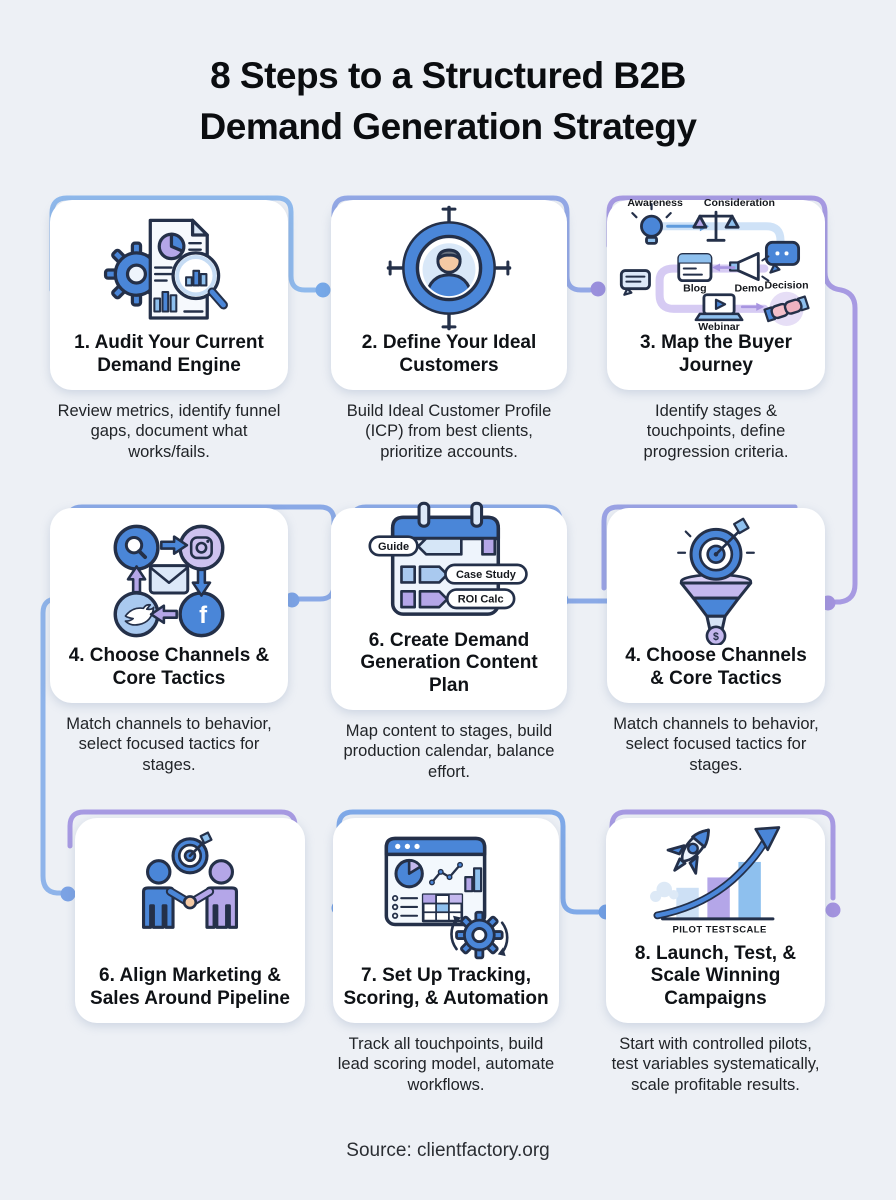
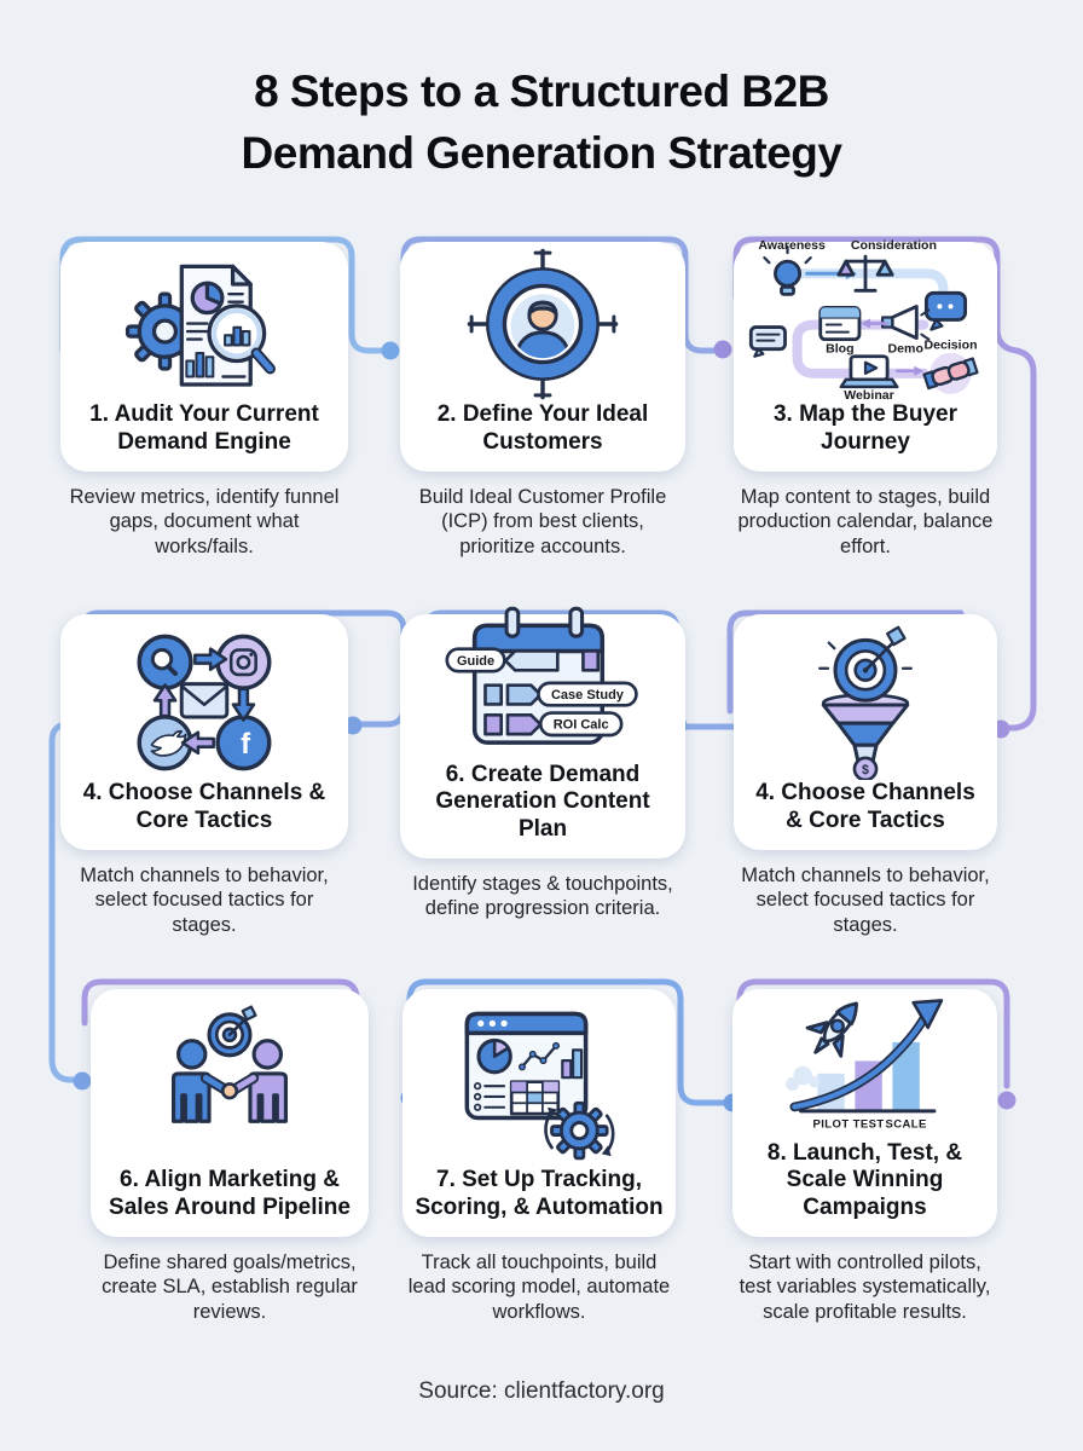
  8 Steps to a Structured B2B
  Demand Generation Strategy
  1. Audit Your Current Demand Engine
  Review metrics, identify funnel gaps, document what works/fails.
  2. Define Your Ideal Customers
  Build Ideal Customer Profile (ICP) from best clients, prioritize accounts.
  Awareness
  Consideration
  Blog
  Demo
  Decision
  Webinar
  3. Map the Buyer Journey
- Identify stages & touchpoints, define progression criteria.
+ Map content to stages, build production calendar, balance effort.
  f
  4. Choose Channels & Core Tactics
  Match channels to behavior, select focused tactics for stages.
  Guide
  Case Study
  ROI Calc
  6. Create Demand Generation Content Plan
- Map content to stages, build production calendar, balance effort.
+ Identify stages & touchpoints, define progression criteria.
  $
  4. Choose Channels & Core Tactics
  Match channels to behavior, select focused tactics for stages.
  6. Align Marketing & Sales Around Pipeline
+ Define shared goals/metrics, create SLA, establish regular reviews.
  7. Set Up Tracking, Scoring, & Automation
  Track all touchpoints, build lead scoring model, automate workflows.
  PILOT
  TEST
  SCALE
  8. Launch, Test, & Scale Winning Campaigns
  Start with controlled pilots, test variables systematically, scale profitable results.
  Source: clientfactory.org
